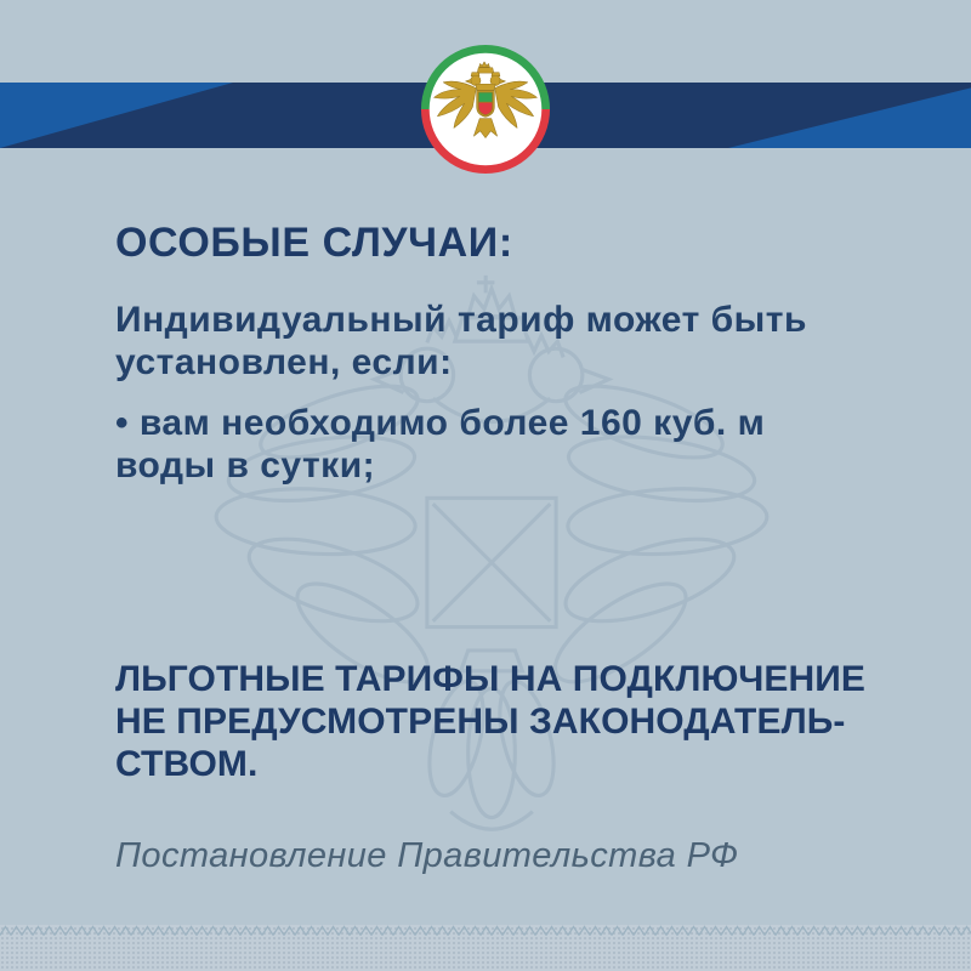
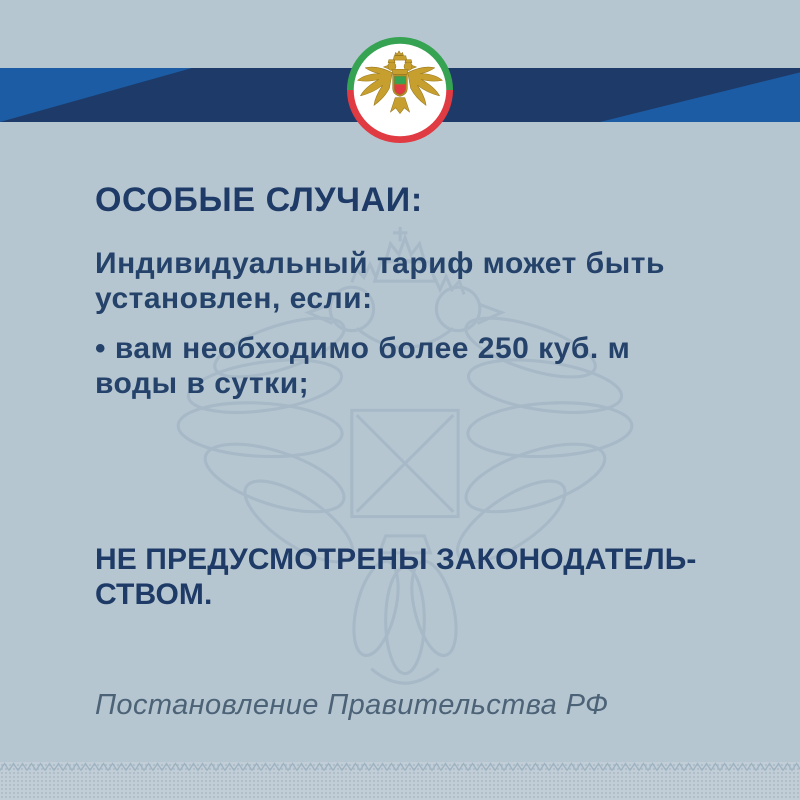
  ОСОБЫЕ СЛУЧАИ:
  Индивидуальный тариф может быть
  установлен, если:
- • вам необходимо более 160 куб. м
+ • вам необходимо более 250 куб. м
  воды в сутки;
- ЛЬГОТНЫЕ ТАРИФЫ НА ПОДКЛЮЧЕНИЕ
  НЕ ПРЕДУСМОТРЕНЫ ЗАКОНОДАТЕЛЬ-
  СТВОМ.
  Постановление Правительства РФ
